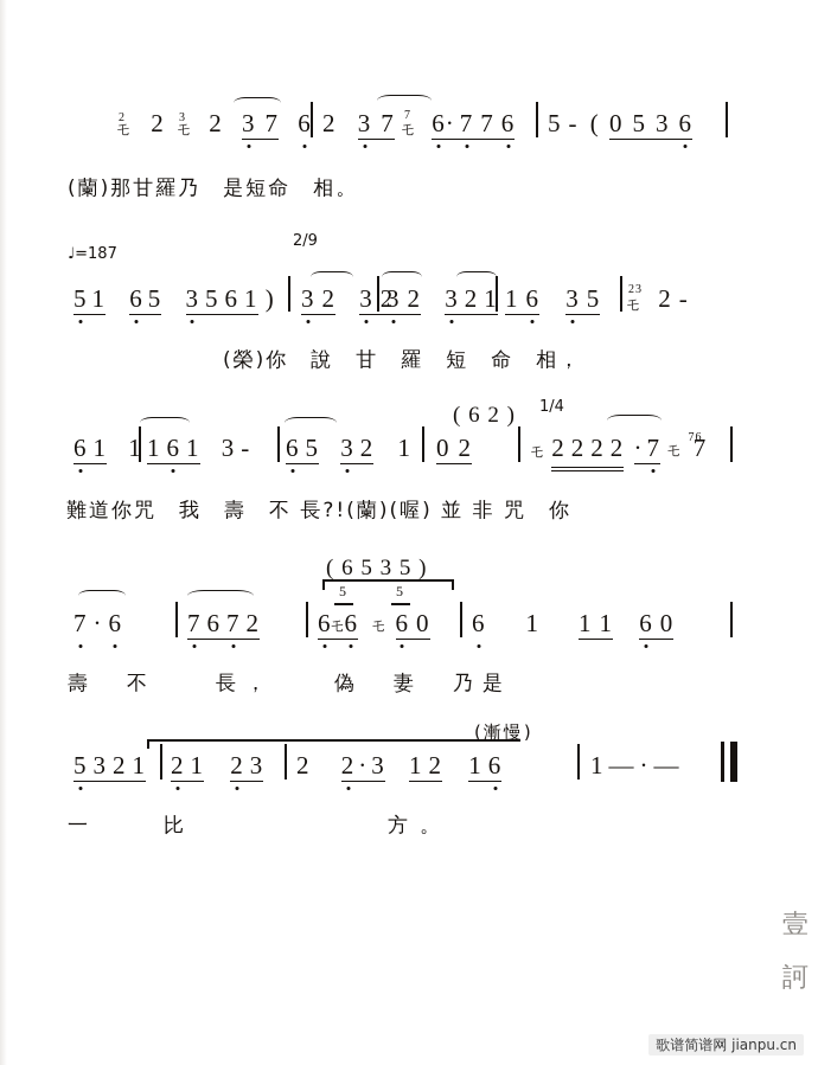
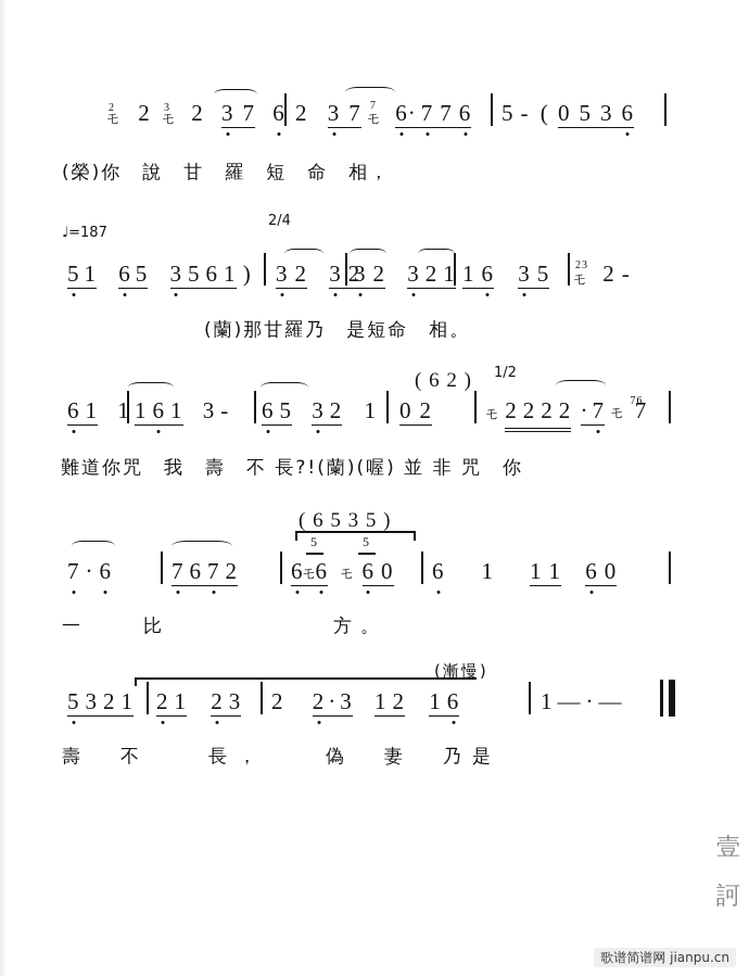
  2乇 2 3乇 2 3 7 6
  2 3 7 7乇 6· 7 7 6
  5 - ( 0 5 3 6
- (蘭)那甘羅乃 是短命 相。
+ (榮)你 說 甘 羅 短 命 相，
  ♩=187
- 2/9
+ 2/4
  5 1 6 5 3 5 6 1 )
  3 2 3
  3 2 3 2 1
  1 6 3 5
  23乇 2 -
- (榮)你 說 甘 羅 短 命 相，
+ (蘭)那甘羅乃 是短命 相。
  ( 6 2 )
- 1/4
+ 1/2
  6 1 1
  1 6 1 3 -
  6 5 3 2 1
  0 2
  乇 2 2 2 2 · 7 乇 76 7
  難道你咒 我 壽 不 長?!(蘭)(喔) 並 非 咒 你
  ( 6 5 3 5 )
  5
  5
  7 · 6
  7 6 7 2
  6乇6 乇 6 0
  6 1
  1 1 6 0
- 壽 不 長， 偽 妻 乃是
+ 一 比 方。
  (漸慢)
  5 3 2 1
  2 1 2 3
  2 2 · 3 1 2 1 6
  1 — · —
- 一 比 方。
+ 壽 不 長， 偽 妻 乃是
  壹
  訶
  歌谱简谱网 jianpu.cn
